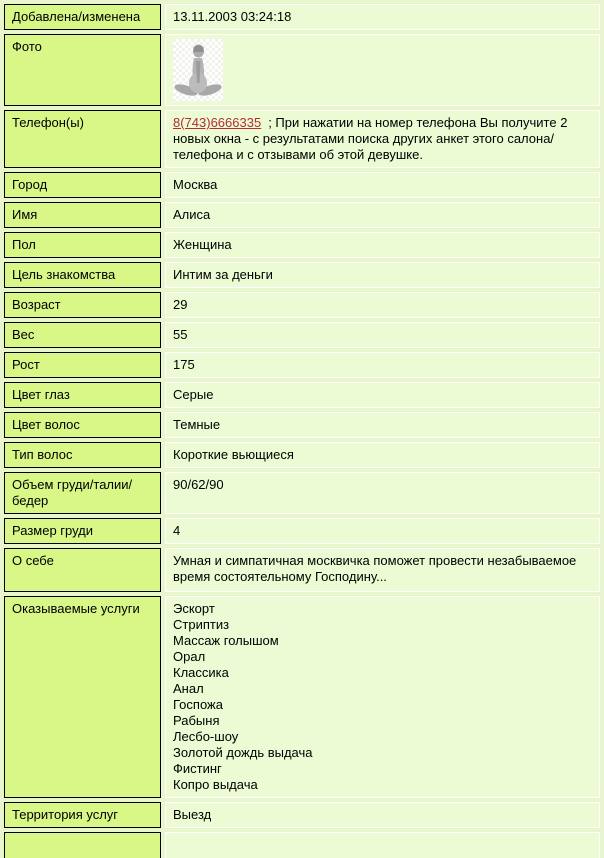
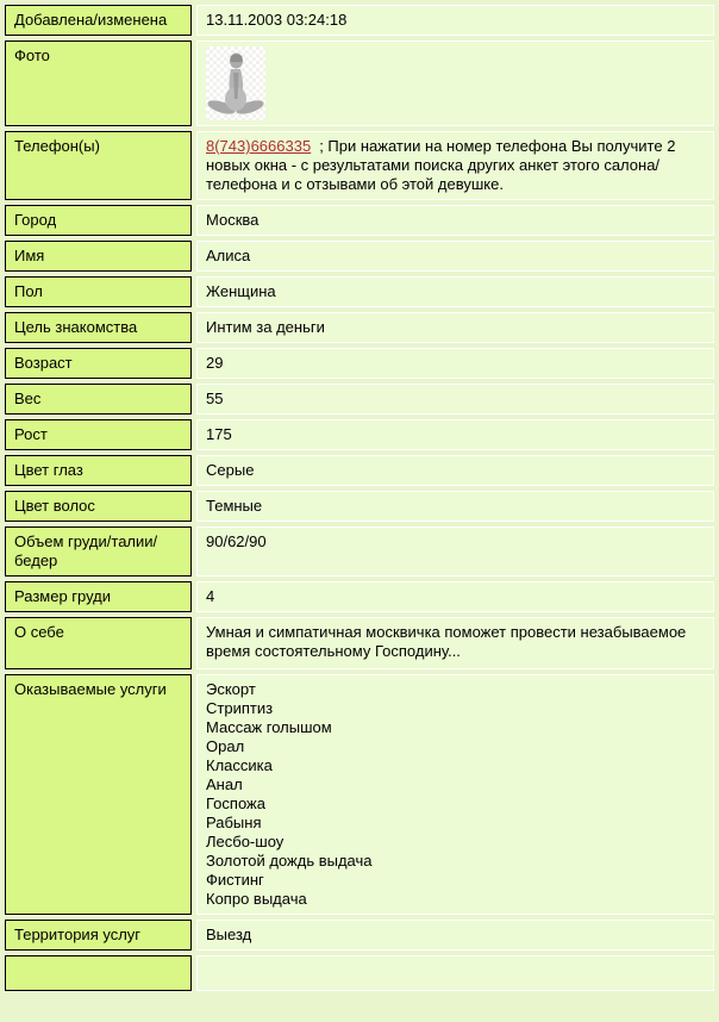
  Добавлена/изменена	13.11.2003 03:24:18
  Фото
  Телефон(ы)	8(743)6666335 ; При нажатии на номер телефона Вы получите 2 новых окна - с результатами поиска других анкет этого салона/телефона и с отзывами об этой девушке.
  Город	Москва
  Имя	Алиса
  Пол	Женщина
  Цель знакомства	Интим за деньги
  Возраст	29
  Вес	55
  Рост	175
  Цвет глаз	Серые
  Цвет волос	Темные
- Тип волос	Короткие вьющиеся
  Объем груди/талии/бедер	90/62/90
  Размер груди	4
  О себе	Умная и симпатичная москвичка поможет провести незабываемое время состоятельному Господину...
  Оказываемые услуги	ЭскортСтриптизМассаж голышомОралКлассикаАналГоспожаРабыняЛесбо-шоуЗолотой дождь выдачаФистингКопро выдача
  Территория услуг	Выезд
